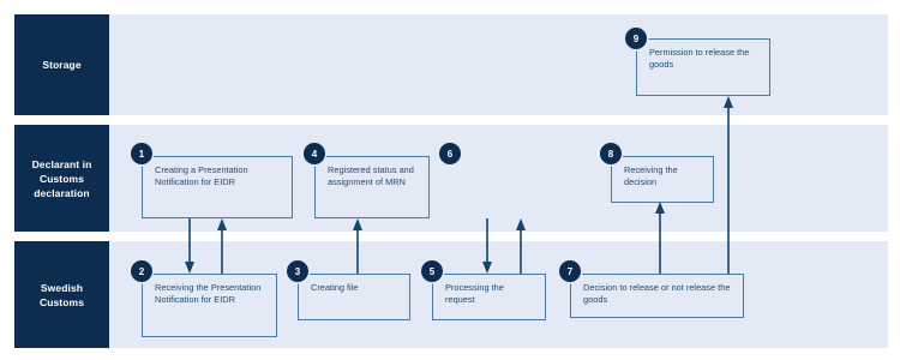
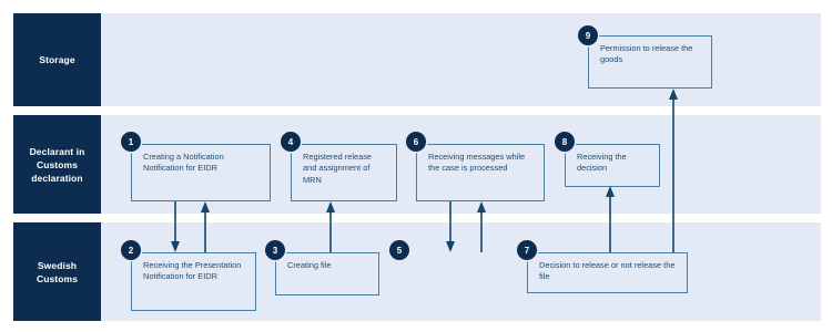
  Storage
  Declarant in Customs declaration
  Swedish Customs
  Permission to release the goods
  9
- Creating a Presentation Notification for EIDR
+ Creating a Notification Notification for EIDR
  1
- Registered status and assignment of MRN
+ Registered release and assignment of MRN
  4
+ Receiving messages while the case is processed
  6
  Receiving the decision
  8
  Receiving the Presentation Notification for EIDR
  2
  Creating file
  3
- Processing the request
  5
- Decision to release or not release the goods
+ Decision to release or not release the file
  7
